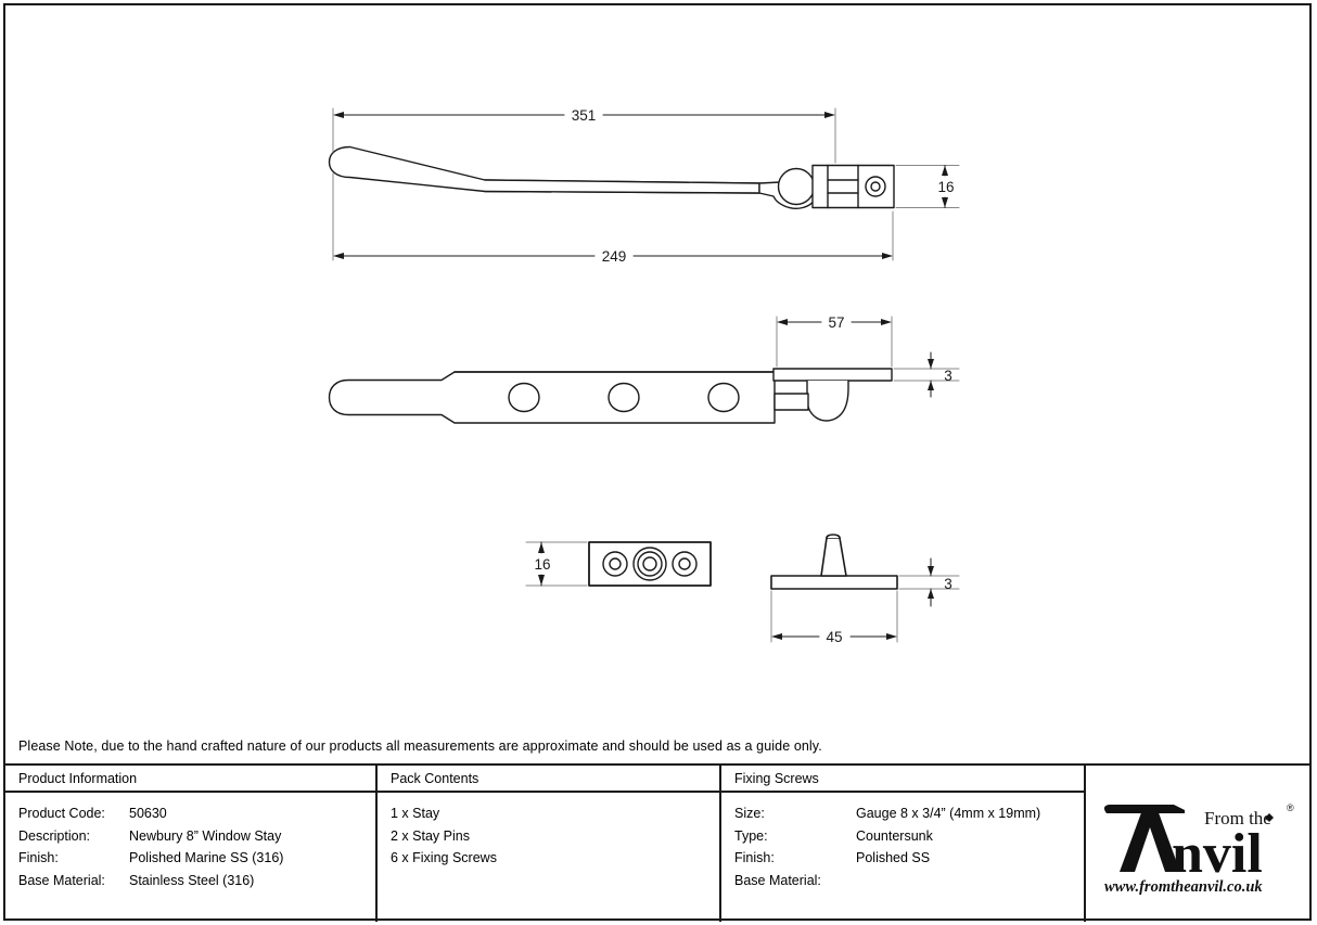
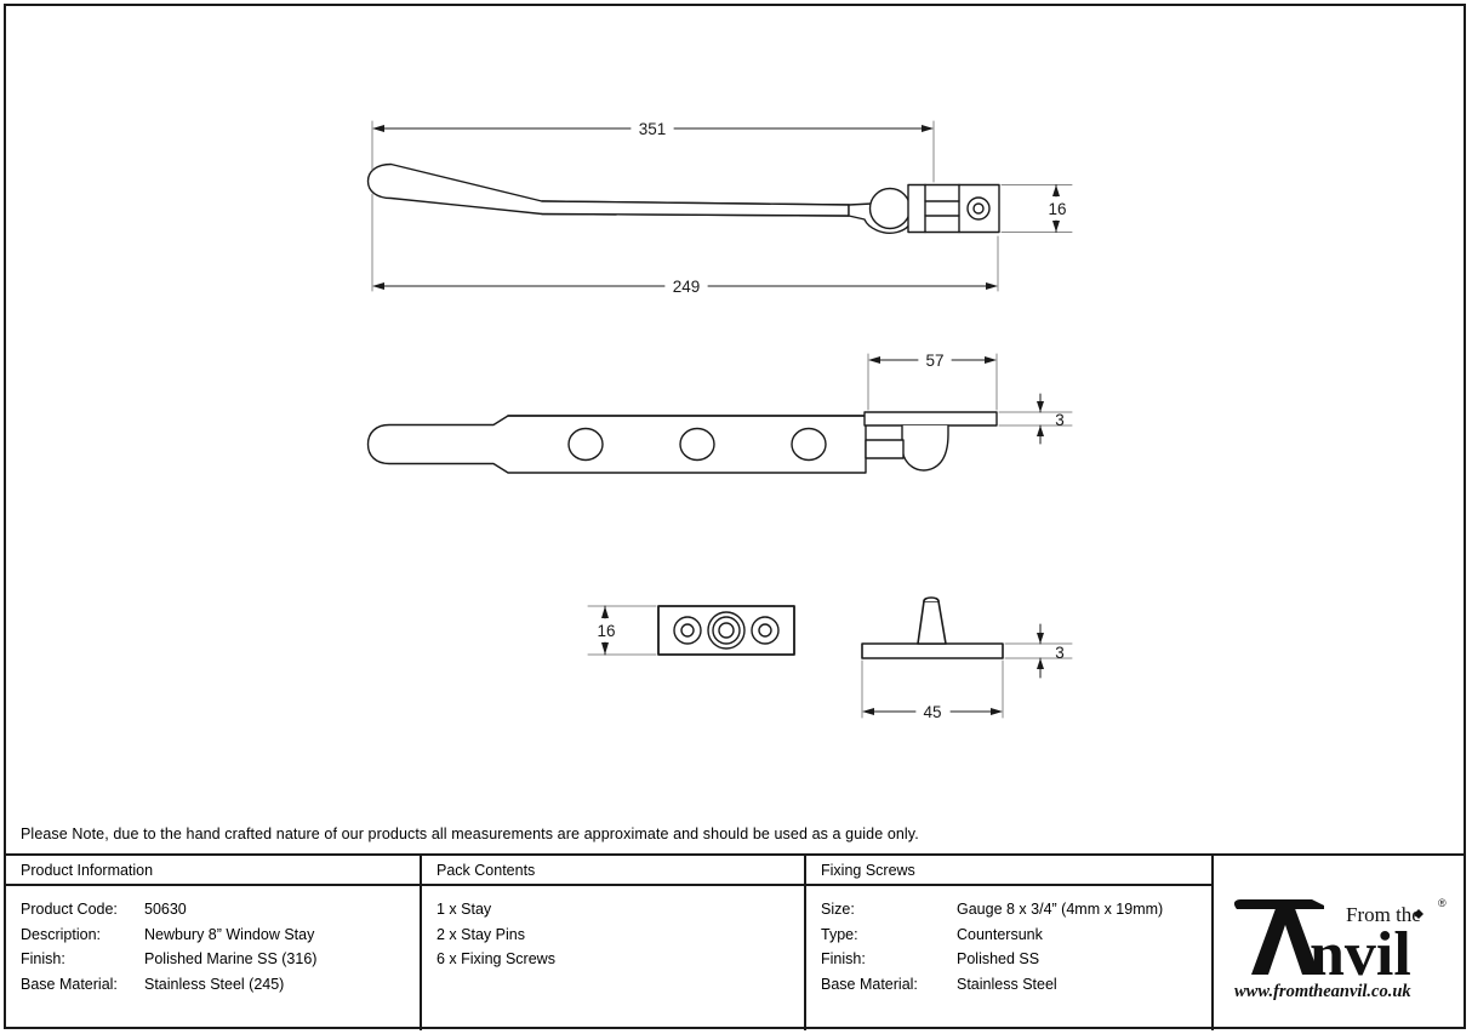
  351
  249
  16
  57
  3
  16
  3
  45
  Please Note, due to the hand crafted nature of our products all measurements are approximate and should be used as a guide only.
  Product Information
  Product Code:
  50630
  Description:
  Newbury 8” Window Stay
  Finish:
  Polished Marine SS (316)
  Base Material:
- Stainless Steel (316)
+ Stainless Steel (245)
  Pack Contents
  1 x Stay
  2 x Stay Pins
  6 x Fixing Screws
  Fixing Screws
  Size:
  Gauge 8 x 3/4” (4mm x 19mm)
  Type:
  Countersunk
  Finish:
  Polished SS
  Base Material:
+ Stainless Steel
  nvil
  From th
  ®
  www.fromtheanvil.co.uk
